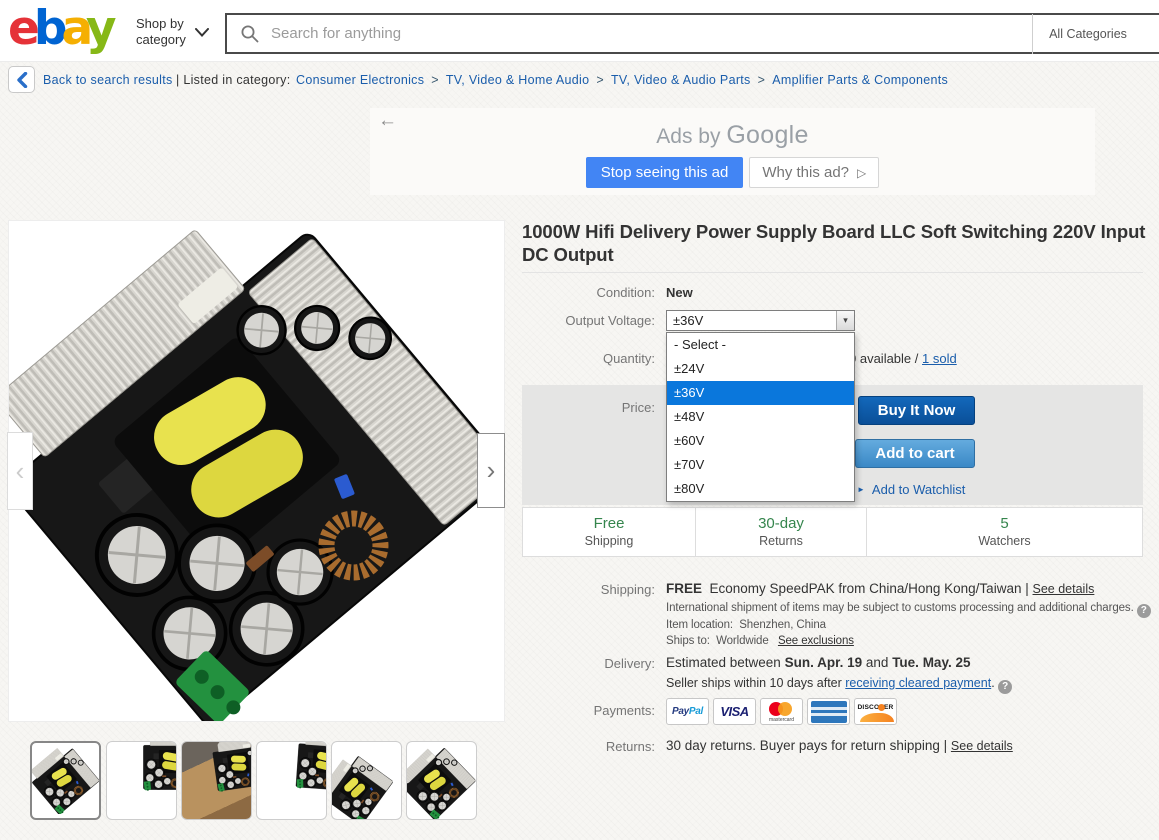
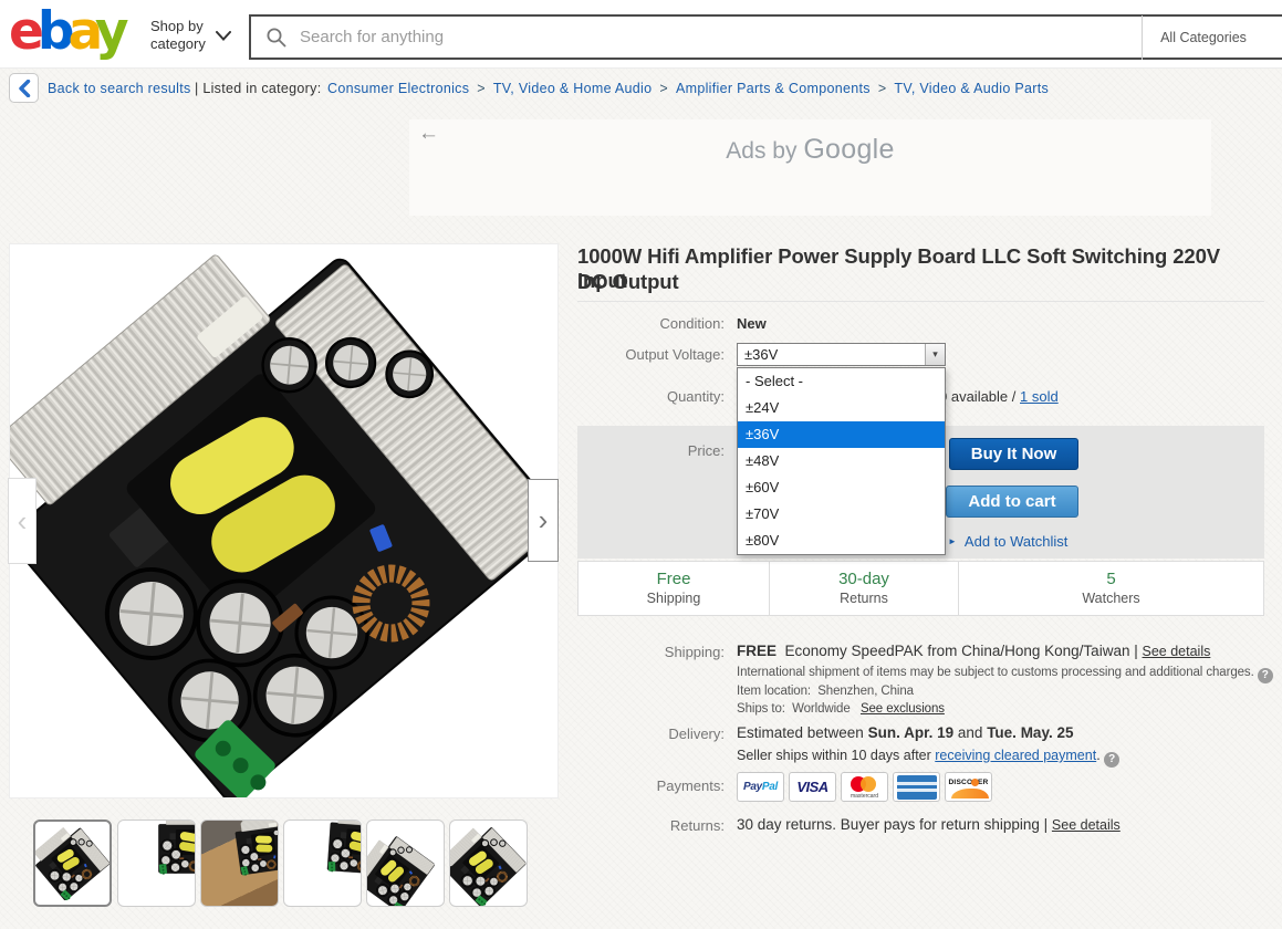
  ebay
  Shop by
  category
  Search for anything
  All Categories
  Back to search results
  | Listed in category:
  Consumer Electronics
  >
  TV, Video & Home Audio
  >
- TV, Video & Audio Parts
+ Amplifier Parts & Components
  >
- Amplifier Parts & Components
+ TV, Video & Audio Parts
  ←
  Ads by Google
- Stop seeing this ad
- Why this ad?
- ▷
  ‹
  ›
- 1000W Hifi Delivery Power Supply Board LLC Soft Switching 220V Input
+ 1000W Hifi Amplifier Power Supply Board LLC Soft Switching 220V Input
  DC Output
  Condition:
  New
  Output Voltage:
  ±36V
  ▾
  - Select -
  ±24V
  ±36V
  ±48V
  ±60V
  ±70V
  ±80V
  Quantity:
  available / 1 sold
  Price:
  Buy It Now
  Add to cart
  ►
  Add to Watchlist
  Free
  Shipping
  30-day
  Returns
  5
  Watchers
  Shipping:
  FREE Economy SpeedPAK from China/Hong Kong/Taiwan | See details
  International shipment of items may be subject to customs processing and additional charges. ?
  Item location: Shenzhen, China
  Ships to: Worldwide See exclusions
  Delivery:
  Estimated between Sun. Apr. 19 and Tue. May. 25
  Seller ships within 10 days after receiving cleared payment. ?
  Payments:
  PayPal
  VISA
  Returns:
  30 day returns. Buyer pays for return shipping | See details
